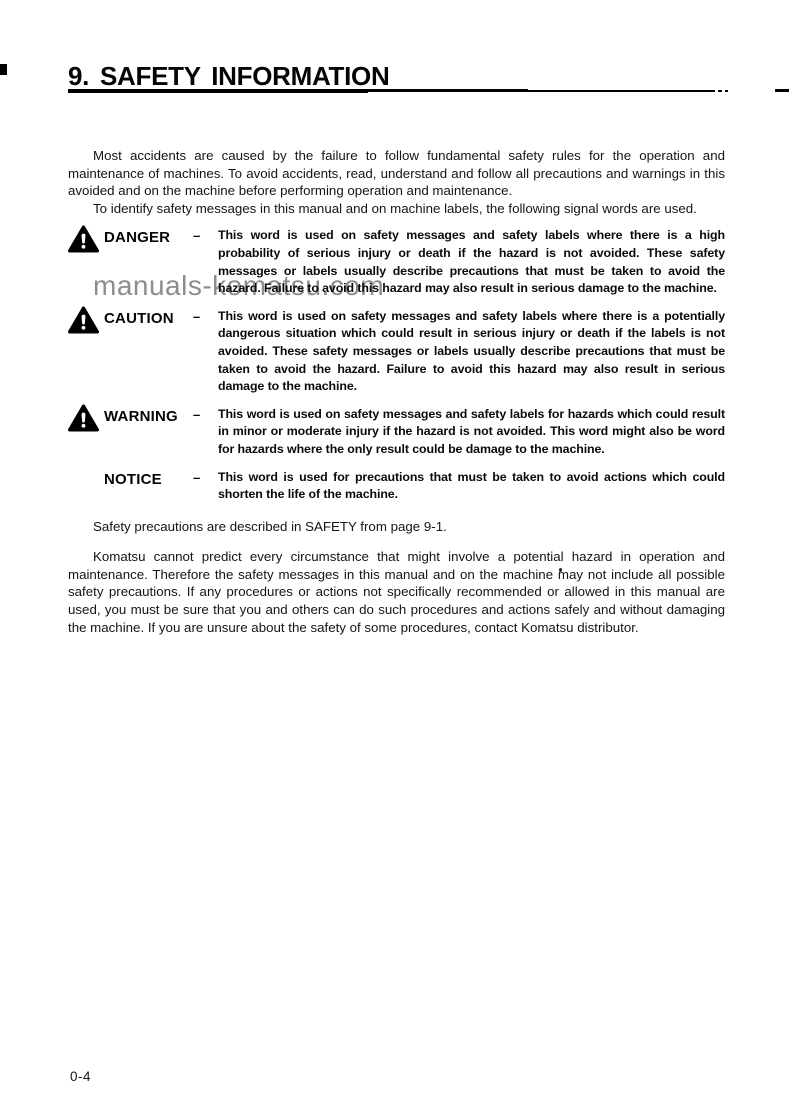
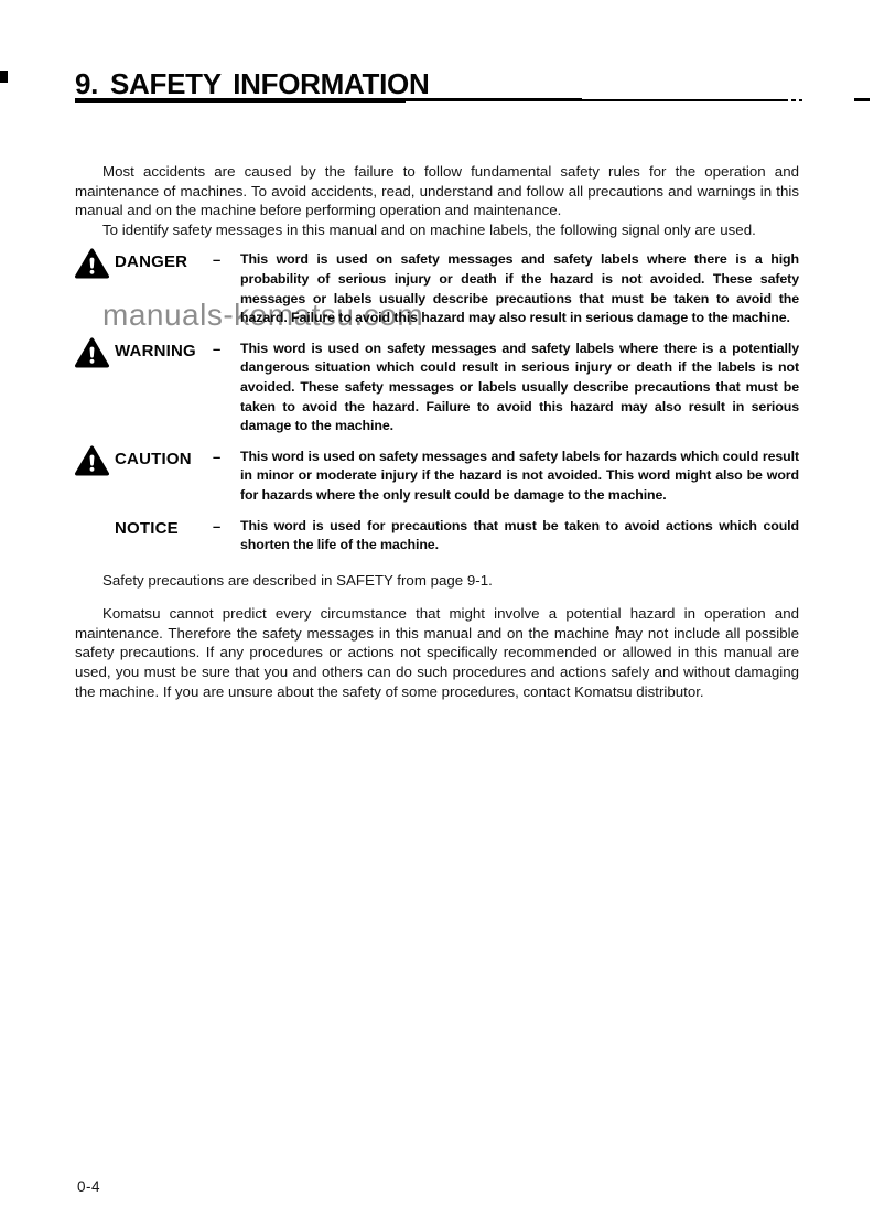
  manuals-komatsu.com
  9. SAFETY INFORMATION
- Most accidents are caused by the failure to follow fundamental safety rules for the operation and maintenance of machines. To avoid accidents, read, understand and follow all precautions and warnings in this avoided and on the machine before performing operation and maintenance.
+ Most accidents are caused by the failure to follow fundamental safety rules for the operation and maintenance of machines. To avoid accidents, read, understand and follow all precautions and warnings in this manual and on the machine before performing operation and maintenance.
- To identify safety messages in this manual and on machine labels, the following signal words are used.
+ To identify safety messages in this manual and on machine labels, the following signal only are used.
  DANGER
  –
  This word is used on safety messages and safety labels where there is a high probability of serious injury or death if the hazard is not avoided. These safety messages or labels usually describe precautions that must be taken to avoid the hazard. Failure to avoid this hazard may also result in serious damage to the machine.
- CAUTION
+ WARNING
  –
  This word is used on safety messages and safety labels where there is a potentially dangerous situation which could result in serious injury or death if the labels is not avoided. These safety messages or labels usually describe precautions that must be taken to avoid the hazard. Failure to avoid this hazard may also result in serious damage to the machine.
- WARNING
+ CAUTION
  –
  This word is used on safety messages and safety labels for hazards which could result in minor or moderate injury if the hazard is not avoided. This word might also be word for hazards where the only result could be damage to the machine.
  NOTICE
  –
  This word is used for precautions that must be taken to avoid actions which could shorten the life of the machine.
  Safety precautions are described in SAFETY from page 9-1.
  Komatsu cannot predict every circumstance that might involve a potential hazard in operation and maintenance. Therefore the safety messages in this manual and on the machine may not include all possible safety precautions. If any procedures or actions not specifically recommended or allowed in this manual are used, you must be sure that you and others can do such procedures and actions safely and without damaging the machine. If you are unsure about the safety of some procedures, contact Komatsu distributor.
  0-4
